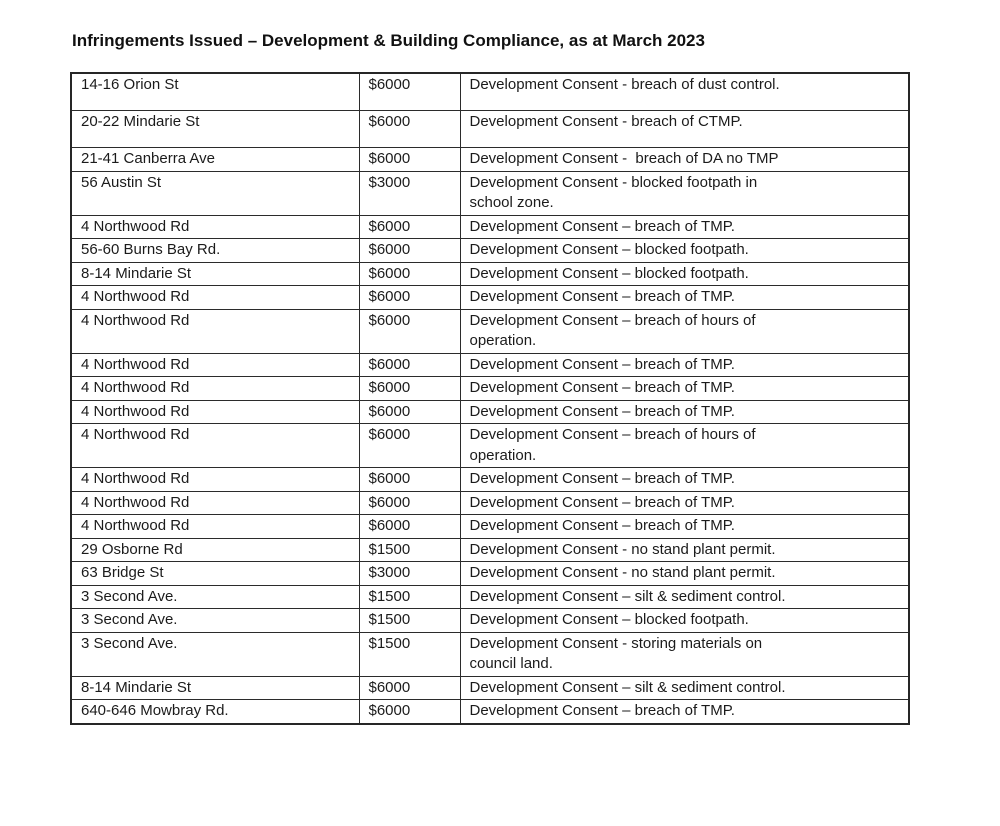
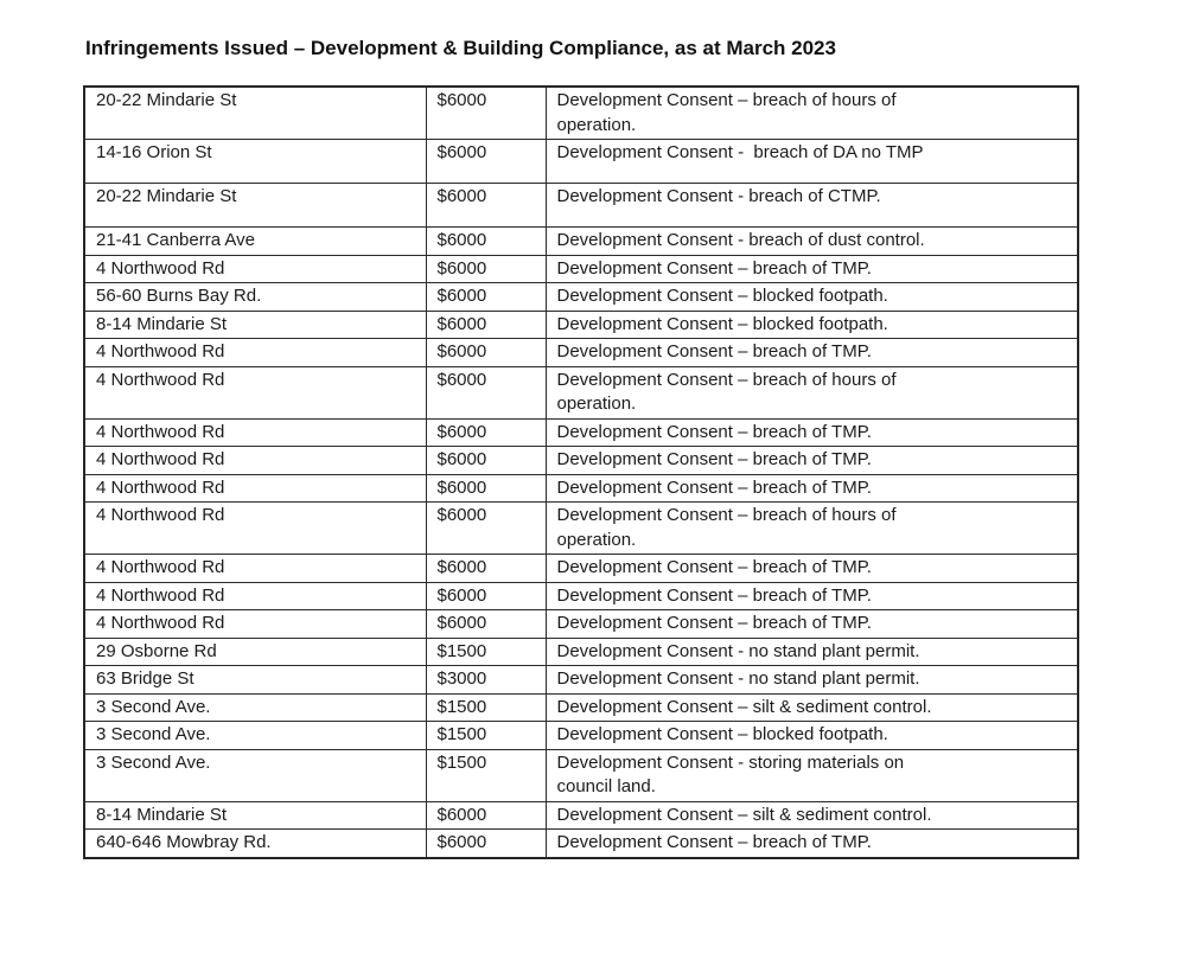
  Infringements Issued – Development & Building Compliance, as at March 2023
+ 20-22 Mindarie St	$6000	Development Consent – breach of hours of operation.
- 14-16 Orion St	$6000	Development Consent - breach of dust control.
+ 14-16 Orion St	$6000	Development Consent - breach of DA no TMP
  20-22 Mindarie St	$6000	Development Consent - breach of CTMP.
- 21-41 Canberra Ave	$6000	Development Consent - breach of DA no TMP
+ 21-41 Canberra Ave	$6000	Development Consent - breach of dust control.
- 56 Austin St	$3000	Development Consent - blocked footpath in school zone.
  4 Northwood Rd	$6000	Development Consent – breach of TMP.
  56-60 Burns Bay Rd.	$6000	Development Consent – blocked footpath.
  8-14 Mindarie St	$6000	Development Consent – blocked footpath.
  4 Northwood Rd	$6000	Development Consent – breach of TMP.
  4 Northwood Rd	$6000	Development Consent – breach of hours of operation.
  4 Northwood Rd	$6000	Development Consent – breach of TMP.
  4 Northwood Rd	$6000	Development Consent – breach of TMP.
  4 Northwood Rd	$6000	Development Consent – breach of TMP.
  4 Northwood Rd	$6000	Development Consent – breach of hours of operation.
  4 Northwood Rd	$6000	Development Consent – breach of TMP.
  4 Northwood Rd	$6000	Development Consent – breach of TMP.
  4 Northwood Rd	$6000	Development Consent – breach of TMP.
  29 Osborne Rd	$1500	Development Consent - no stand plant permit.
  63 Bridge St	$3000	Development Consent - no stand plant permit.
  3 Second Ave.	$1500	Development Consent – silt & sediment control.
  3 Second Ave.	$1500	Development Consent – blocked footpath.
  3 Second Ave.	$1500	Development Consent - storing materials on council land.
  8-14 Mindarie St	$6000	Development Consent – silt & sediment control.
  640-646 Mowbray Rd.	$6000	Development Consent – breach of TMP.
